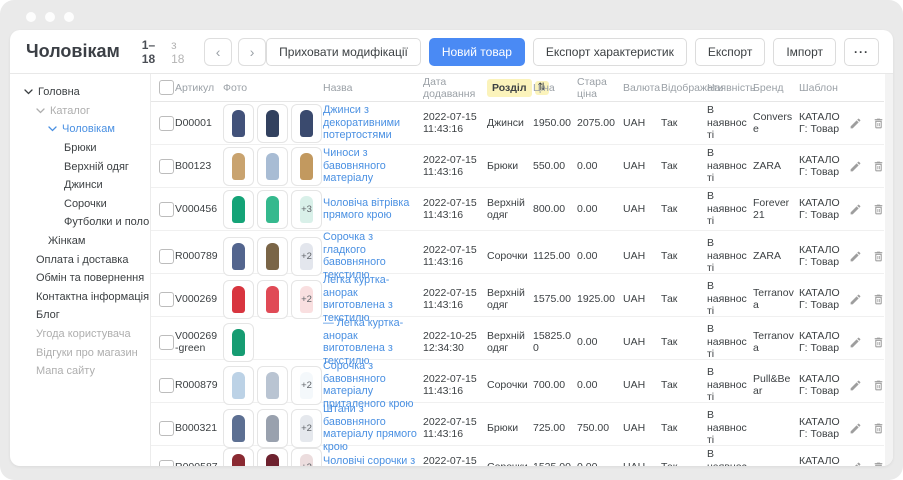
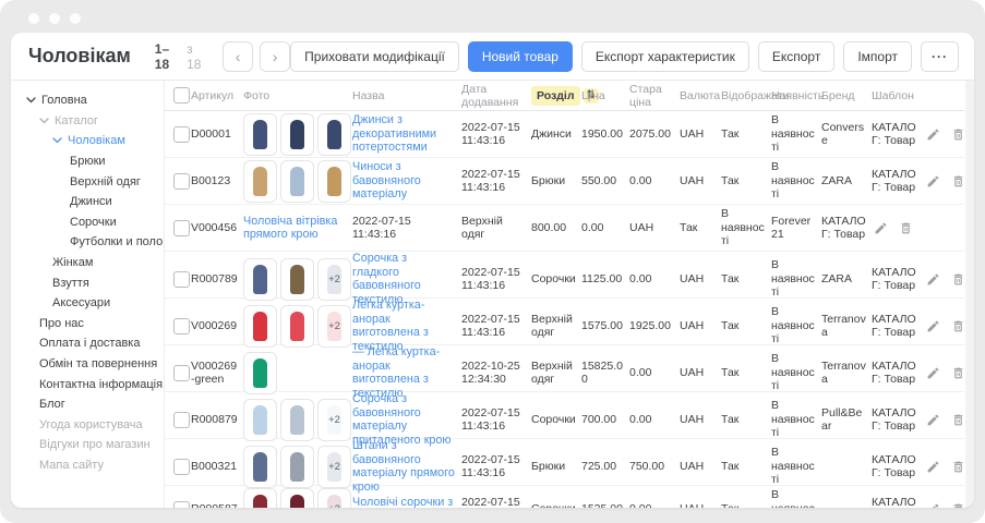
  Чоловікам
  1–18
  з 18
  ‹
  ›
  Приховати модифікації
  Новий товар
  Експорт характеристик
  Експорт
  Імпорт
  ···
  Головна
  Каталог
  Чоловікам
  Брюки
  Верхній одяг
  Джинси
  Сорочки
  Футболки и поло
  Жінкам
+ Взуття
+ Аксесуари
+ Про нас
  Оплата і доставка
  Обмін та повернення
  Контактна інформація
  Блог
  Угода користувача
  Відгуки про магазин
  Мапа сайту
  Артикул
  Фото
  Назва
  Дата додавання
  Розділ
  ⇅
  Ціна
  Стара ціна
  Валюта
  Відображати
  Наявність
  Бренд
  Шаблон
  D00001
  Джинси з декоративними потертостями
  2022-07-15
  11:43:16
  Джинси
  1950.00
  2075.00
  UAH
  Так
  В наявності
  Converse
  КАТАЛОГ: Товар
  B00123
  Чиноси з бавовняного матеріалу
  2022-07-15
  11:43:16
  Брюки
  550.00
  0.00
  UAH
  Так
  В наявності
  ZARA
  КАТАЛОГ: Товар
  V000456
- +3
  Чоловіча вітрівка прямого крою
  2022-07-15
  11:43:16
  Верхній одяг
  800.00
  0.00
  UAH
  Так
  В наявності
  Forever 21
  КАТАЛОГ: Товар
  R000789
  +2
  Сорочка з гладкого бавовняного текстилю
  2022-07-15
  11:43:16
  Сорочки
  1125.00
  0.00
  UAH
  Так
  В наявності
  ZARA
  КАТАЛОГ: Товар
  V000269
  +2
  Легка куртка-анорак виготовлена з текстилю
  2022-07-15
  11:43:16
  Верхній одяг
  1575.00
  1925.00
  UAH
  Так
  В наявності
  Terranova
  КАТАЛОГ: Товар
  V000269-green
  — Легка куртка-анорак виготовлена з текстилю
  2022-10-25
  12:34:30
  Верхній одяг
  15825.00
  0.00
  UAH
  Так
  В наявності
  Terranova
  КАТАЛОГ: Товар
  R000879
  +2
  Сорочка з бавовняного матеріалу приталеного крою
  2022-07-15
  11:43:16
  Сорочки
  700.00
  0.00
  UAH
  Так
  В наявності
  Pull&Bear
  КАТАЛОГ: Товар
  B000321
  +2
  Штани з бавовняного матеріалу прямого крою
  2022-07-15
  11:43:16
  Брюки
  725.00
  750.00
  UAH
  Так
  В наявності
  КАТАЛОГ: Товар
  2022-07-15
